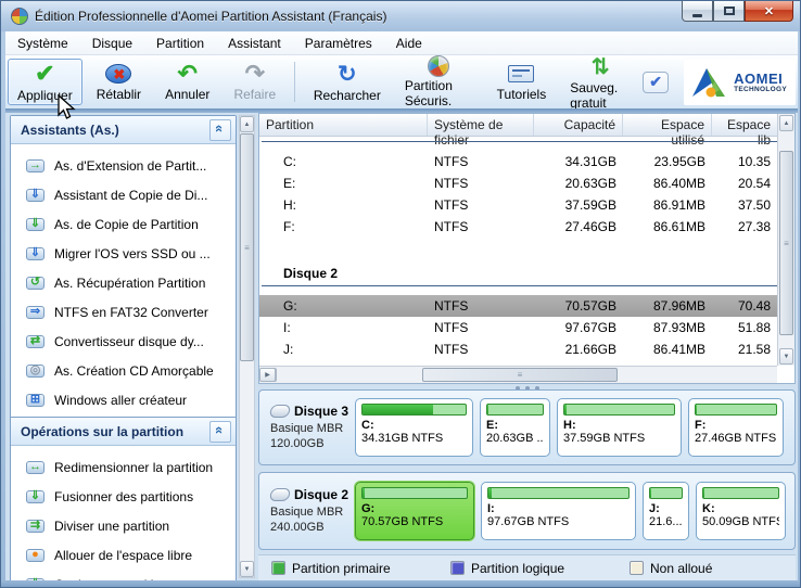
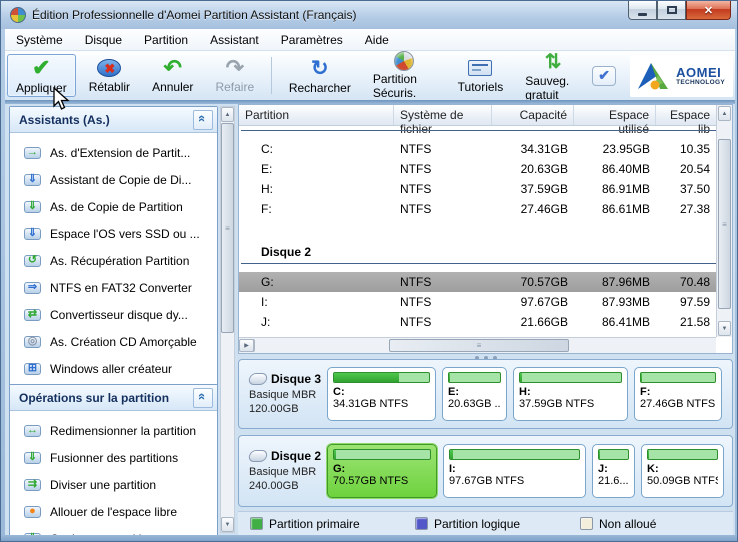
  Édition Professionnelle d'Aomei Partition Assistant (Français)
  ✕
  Système
  Disque
  Partition
  Assistant
  Paramètres
  Aide
  ✔
  Appliquer
  ✖
  Rétablir
  ↶
  Annuler
  ↷
  Refaire
  ↻
  Recharcher
  Partition Sécuris.
  Tutoriels
  ⇅
  Sauveg. gratuit
  ✔
  AOMEI
  Assistants (As.)
  →
  As. d'Extension de Partit...
  ⇓
  Assistant de Copie de Di...
  ⇓
  As. de Copie de Partition
  ⇓
- Migrer l'OS vers SSD ou ...
+ Espace l'OS vers SSD ou ...
  ↺
  As. Récupération Partition
  ⇒
  NTFS en FAT32 Converter
  ⇄
  Convertisseur disque dy...
  ◎
  As. Création CD Amorçable
  ⊞
  Windows aller créateur
  Opérations sur la partition
  ↔
  Redimensionner la partition
  ⇓
  Fusionner des partitions
  ⇉
  Diviser une partition
  ●
  Allouer de l'espace libre
  ≡
  Partition
  Système de fichier
  Capacité
  Espace utilisé
  Espace lib
  C:
  NTFS
  34.31GB
  23.95GB
  10.35
  E:
  NTFS
  20.63GB
  86.40MB
  20.54
  H:
  NTFS
  37.59GB
  86.91MB
  37.50
  F:
  NTFS
  27.46GB
  86.61MB
  27.38
  Disque 2
  G:
  NTFS
  70.57GB
  87.96MB
  70.48
  I:
  NTFS
  97.67GB
  87.93MB
- 51.88
+ 97.59
  J:
  NTFS
  21.66GB
  86.41MB
  21.58
  ≡
  ≡
  Disque 3
  Basique MBR
  120.00GB
  C:
  34.31GB NTFS
  E:
  20.63GB ..
  H:
  37.59GB NTFS
  F:
  27.46GB NTFS
  Disque 2
  Basique MBR
  240.00GB
  G:
  70.57GB NTFS
  I:
  97.67GB NTFS
  J:
  21.6...
  K:
  50.09GB NTF
  Partition primaire
  Partition logique
  Non alloué
